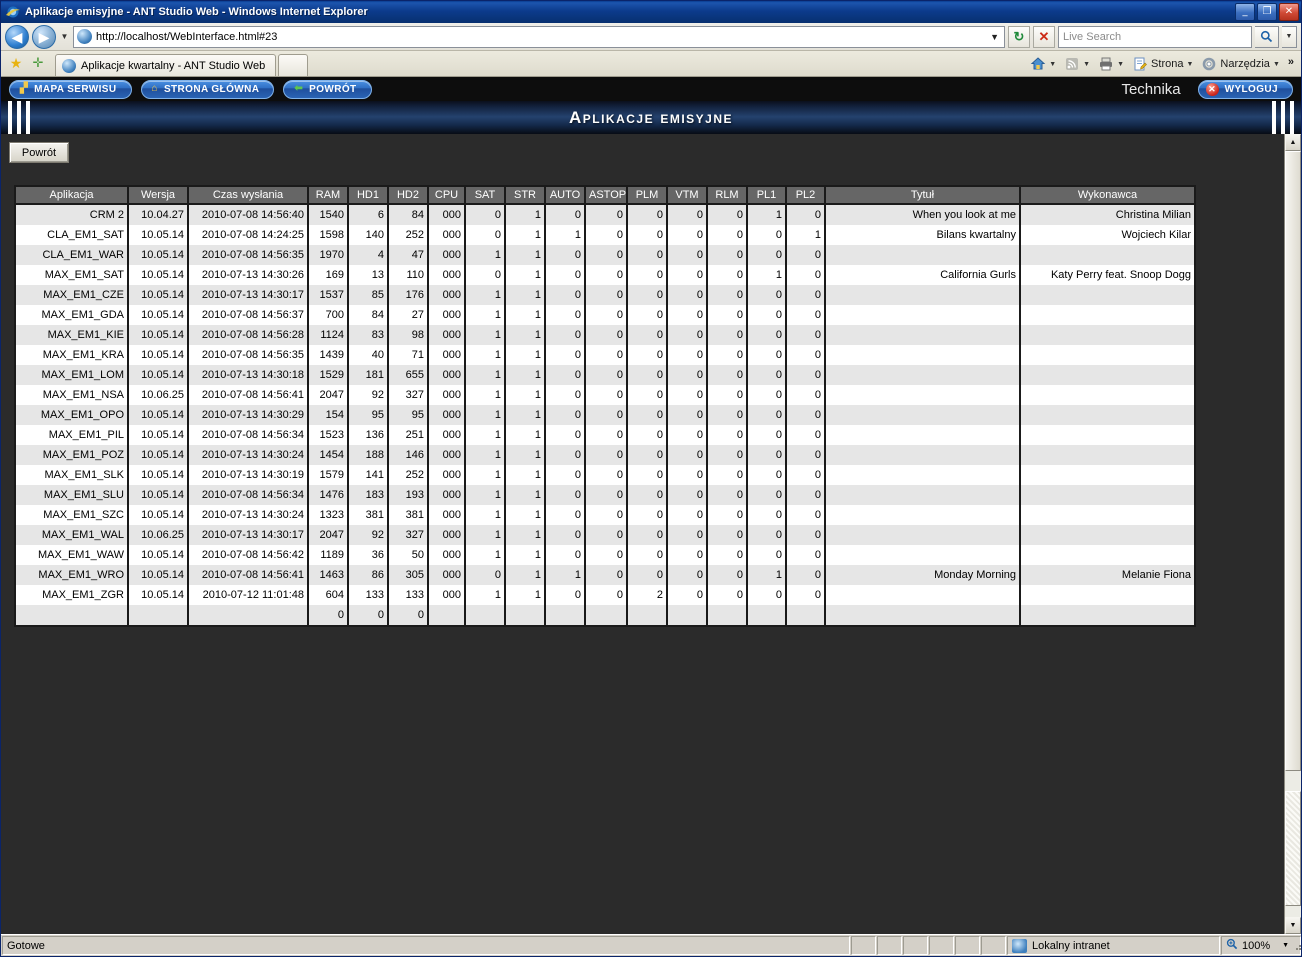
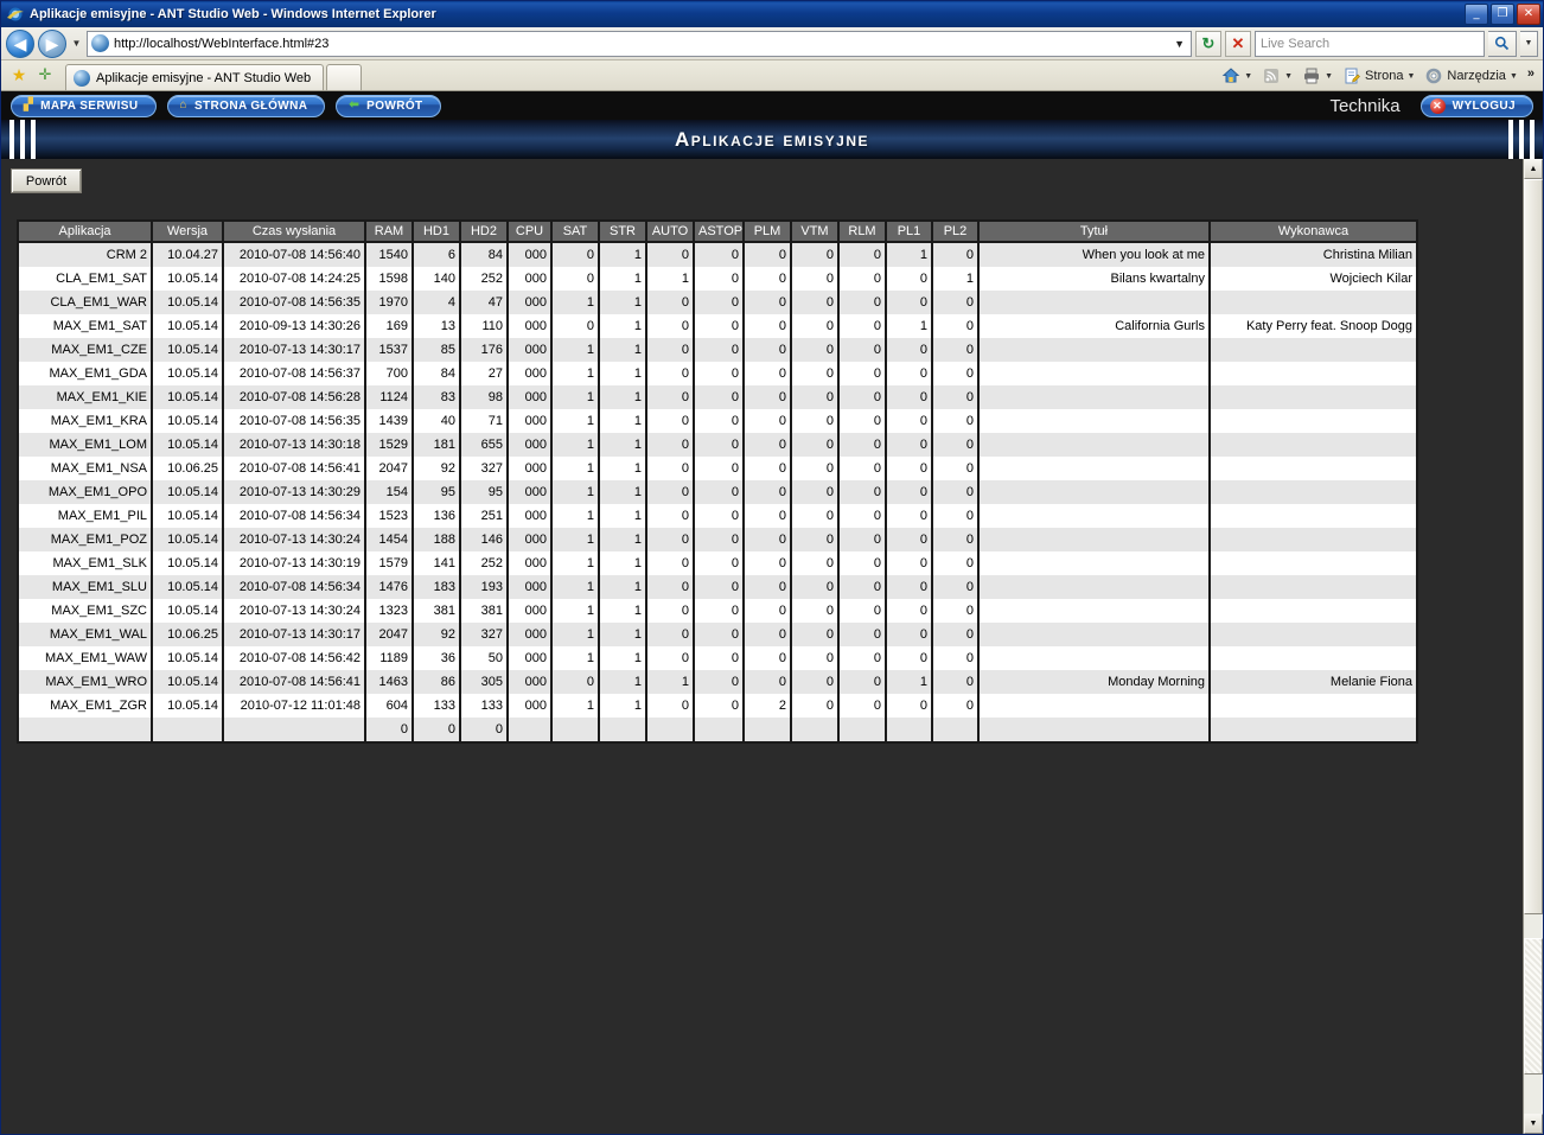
  Aplikacje emisyjne - ANT Studio Web - Windows Internet Explorer
  _
  ❐
  ✕
  ◀
  ▶
  ▼
  http://localhost/WebInterface.html#23
  ▼
  ↻
  ✕
  Live Search
  ★
  ✛
- Aplikacje kwartalny - ANT Studio Web
+ Aplikacje emisyjne - ANT Studio Web
  Strona
  Narzędzia
  »
  ▞
  MAPA SERWISU
  ⌂
  STRONA GŁÓWNA
  ⬅
  POWRÓT
  Technika
  ✕
  WYLOGUJ
  Aplikacje emisyjne
  Powrót
  Aplikacja	Wersja	Czas wysłania	RAM	HD1	HD2	CPU	SAT	STR	AUTO	ASTOP	PLM	VTM	RLM	PL1	PL2	Tytuł	Wykonawca
  CRM 2	10.04.27	2010-07-08 14:56:40	1540	6	84	000	0	1	0	0	0	0	0	1	0	When you look at me	Christina Milian
  CLA_EM1_SAT	10.05.14	2010-07-08 14:24:25	1598	140	252	000	0	1	1	0	0	0	0	0	1	Bilans kwartalny	Wojciech Kilar
  CLA_EM1_WAR	10.05.14	2010-07-08 14:56:35	1970	4	47	000	1	1	0	0	0	0	0	0	0
- MAX_EM1_SAT	10.05.14	2010-07-13 14:30:26	169	13	110	000	0	1	0	0	0	0	0	1	0	California Gurls	Katy Perry feat. Snoop Dogg
+ MAX_EM1_SAT	10.05.14	2010-09-13 14:30:26	169	13	110	000	0	1	0	0	0	0	0	1	0	California Gurls	Katy Perry feat. Snoop Dogg
  MAX_EM1_CZE	10.05.14	2010-07-13 14:30:17	1537	85	176	000	1	1	0	0	0	0	0	0	0
  MAX_EM1_GDA	10.05.14	2010-07-08 14:56:37	700	84	27	000	1	1	0	0	0	0	0	0	0
  MAX_EM1_KIE	10.05.14	2010-07-08 14:56:28	1124	83	98	000	1	1	0	0	0	0	0	0	0
  MAX_EM1_KRA	10.05.14	2010-07-08 14:56:35	1439	40	71	000	1	1	0	0	0	0	0	0	0
  MAX_EM1_LOM	10.05.14	2010-07-13 14:30:18	1529	181	655	000	1	1	0	0	0	0	0	0	0
  MAX_EM1_NSA	10.06.25	2010-07-08 14:56:41	2047	92	327	000	1	1	0	0	0	0	0	0	0
  MAX_EM1_OPO	10.05.14	2010-07-13 14:30:29	154	95	95	000	1	1	0	0	0	0	0	0	0
  MAX_EM1_PIL	10.05.14	2010-07-08 14:56:34	1523	136	251	000	1	1	0	0	0	0	0	0	0
  MAX_EM1_POZ	10.05.14	2010-07-13 14:30:24	1454	188	146	000	1	1	0	0	0	0	0	0	0
  MAX_EM1_SLK	10.05.14	2010-07-13 14:30:19	1579	141	252	000	1	1	0	0	0	0	0	0	0
  MAX_EM1_SLU	10.05.14	2010-07-08 14:56:34	1476	183	193	000	1	1	0	0	0	0	0	0	0
  MAX_EM1_SZC	10.05.14	2010-07-13 14:30:24	1323	381	381	000	1	1	0	0	0	0	0	0	0
  MAX_EM1_WAL	10.06.25	2010-07-13 14:30:17	2047	92	327	000	1	1	0	0	0	0	0	0	0
  MAX_EM1_WAW	10.05.14	2010-07-08 14:56:42	1189	36	50	000	1	1	0	0	0	0	0	0	0
  MAX_EM1_WRO	10.05.14	2010-07-08 14:56:41	1463	86	305	000	0	1	1	0	0	0	0	1	0	Monday Morning	Melanie Fiona
  MAX_EM1_ZGR	10.05.14	2010-07-12 11:01:48	604	133	133	000	1	1	0	0	2	0	0	0	0
  			0	0	0
- Gotowe
- Lokalny intranet
- 100%
